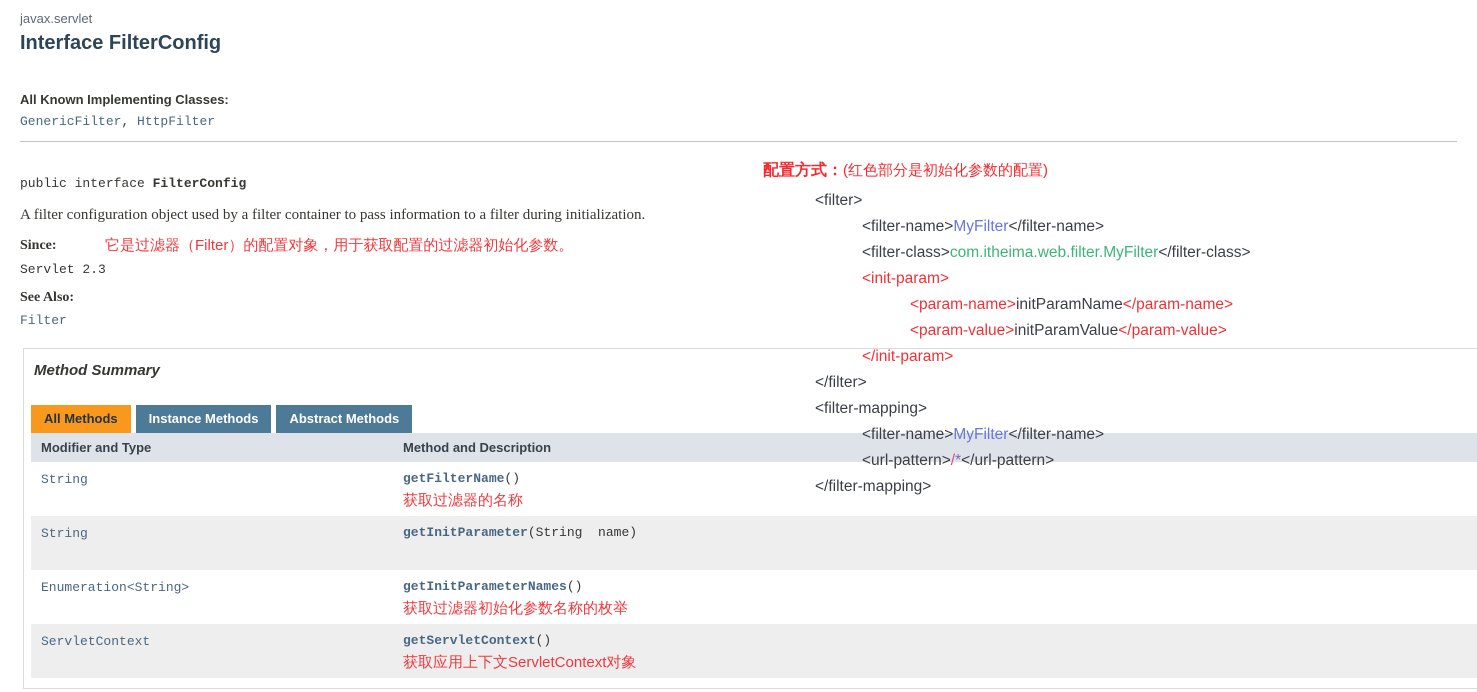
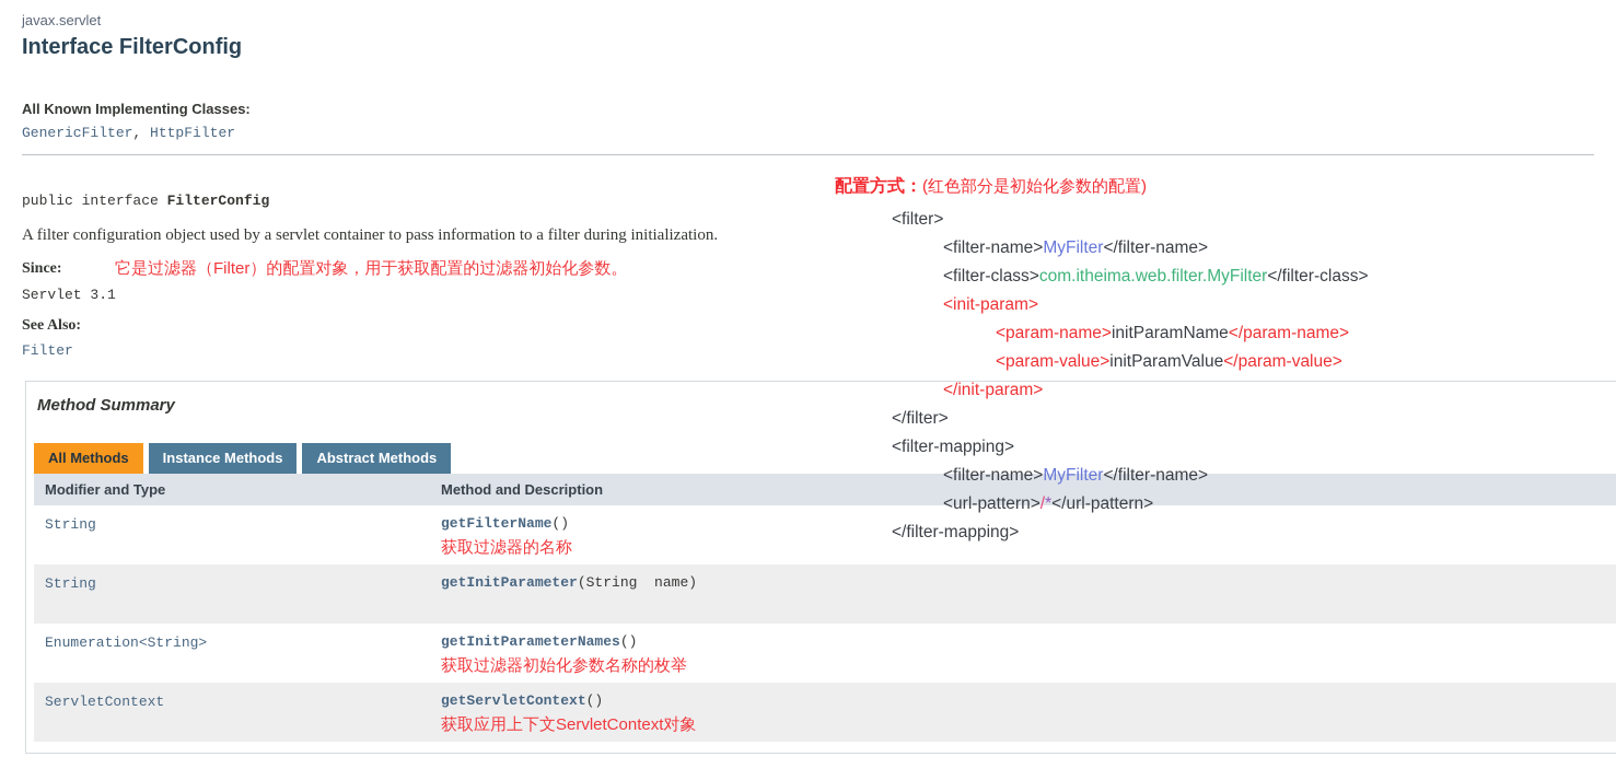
  javax.servlet
  Interface FilterConfig
  All Known Implementing Classes:
  GenericFilter, HttpFilter
  public interface FilterConfig
- A filter configuration object used by a filter container to pass information to a filter during initialization.
+ A filter configuration object used by a servlet container to pass information to a filter during initialization.
  Since:
  它是过滤器（Filter）的配置对象，用于获取配置的过滤器初始化参数。
- Servlet 2.3
+ Servlet 3.1
  See Also:
  Filter
  Method Summary
  All Methods
  Instance Methods
  Abstract Methods
  Modifier and Type
  Method and Description
  String
  getFilterName()
  获取过滤器的名称
  String
  getInitParameter(String name)
  Enumeration<String>
  getInitParameterNames()
  获取过滤器初始化参数名称的枚举
  ServletContext
  getServletContext()
  获取应用上下文ServletContext对象
  配置方式：(红色部分是初始化参数的配置)
  <filter>
  <filter-name>MyFilter</filter-name>
  <filter-class>com.itheima.web.filter.MyFilter</filter-class>
  <init-param>
  <param-name>initParamName</param-name>
  <param-value>initParamValue</param-value>
  </init-param>
  </filter>
  <filter-mapping>
  <filter-name>MyFilter</filter-name>
  <url-pattern>/*</url-pattern>
  </filter-mapping>
